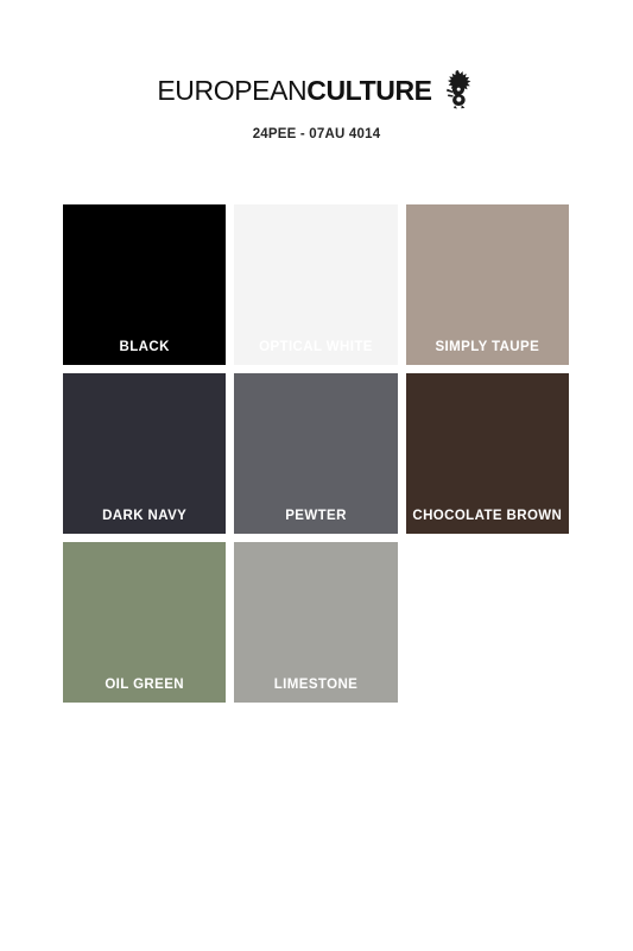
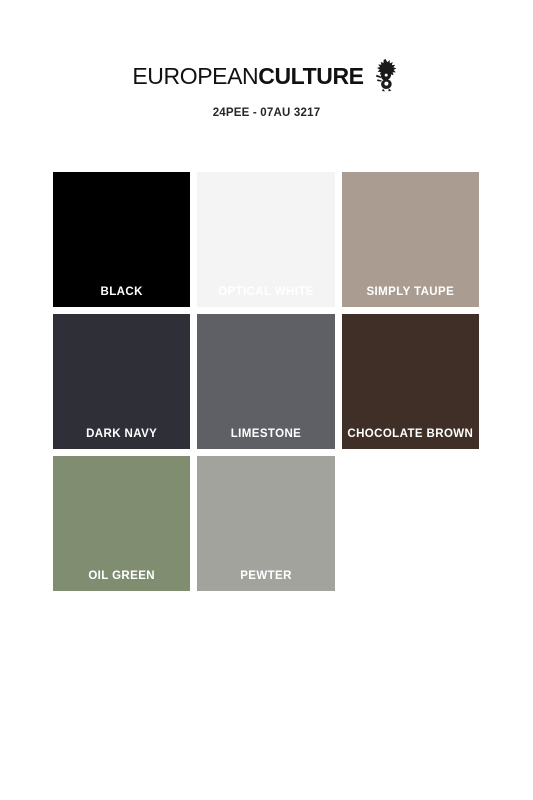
  EUROPEANCULTURE
- 24PEE - 07AU 4014
+ 24PEE - 07AU 3217
  BLACK
  SIMPLY TAUPE
  DARK NAVY
- PEWTER
+ LIMESTONE
  CHOCOLATE BROWN
  OIL GREEN
- LIMESTONE
+ PEWTER
